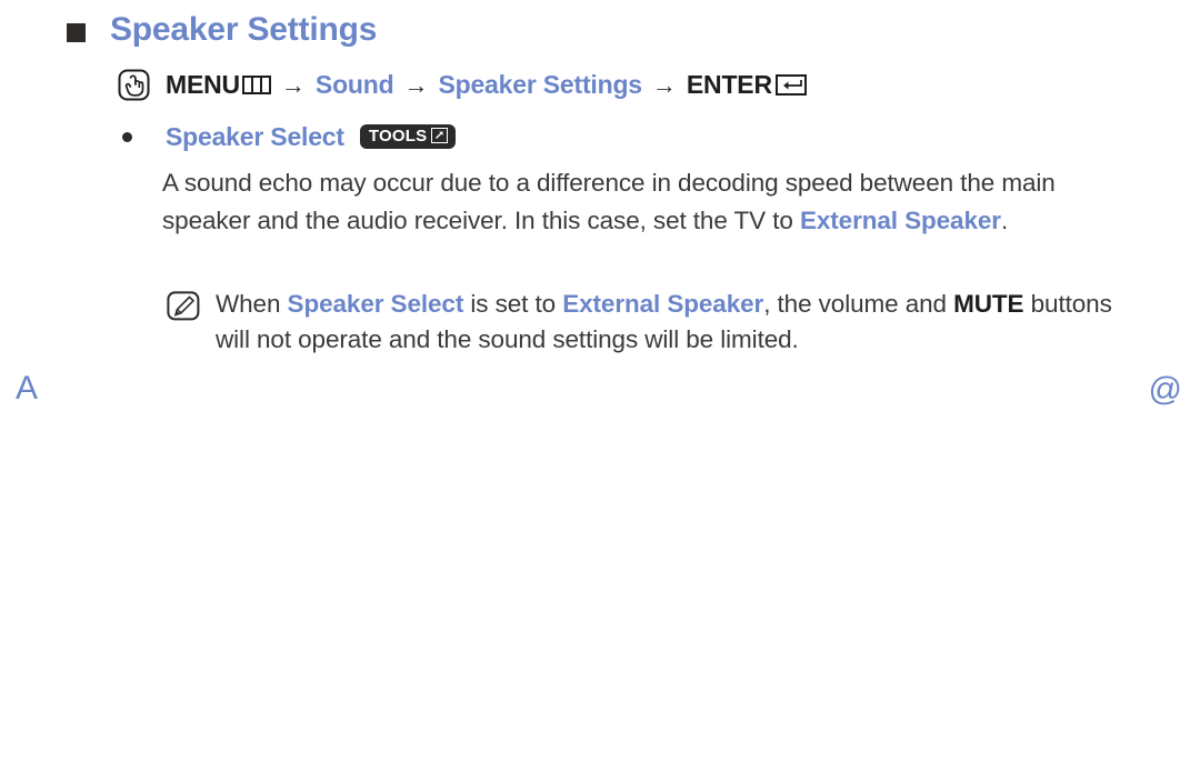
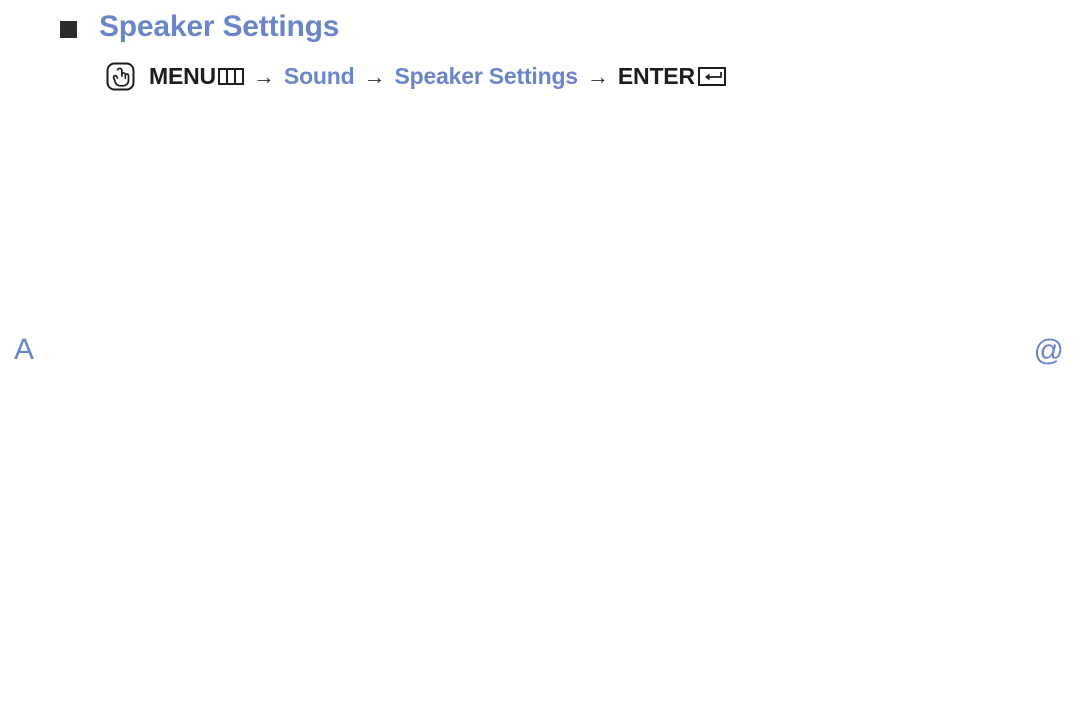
  Speaker Settings
  MENU
  →
  Sound
  →
  Speaker Settings
  →
  ENTER
- Speaker Select
- TOOLS
- A sound echo may occur due to a difference in decoding speed between the main speaker and the audio receiver. In this case, set the TV to External Speaker.
- When Speaker Select is set to External Speaker, the volume and MUTE buttons will not operate and the sound settings will be limited.
  A
  @
